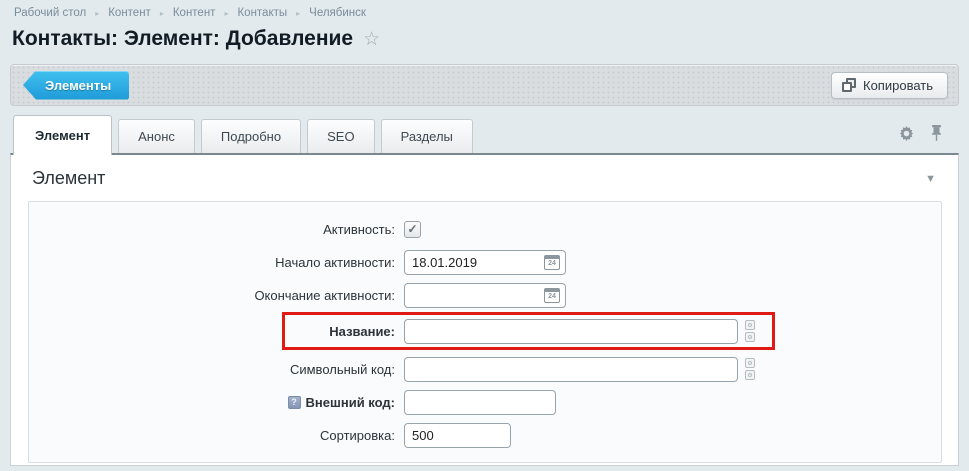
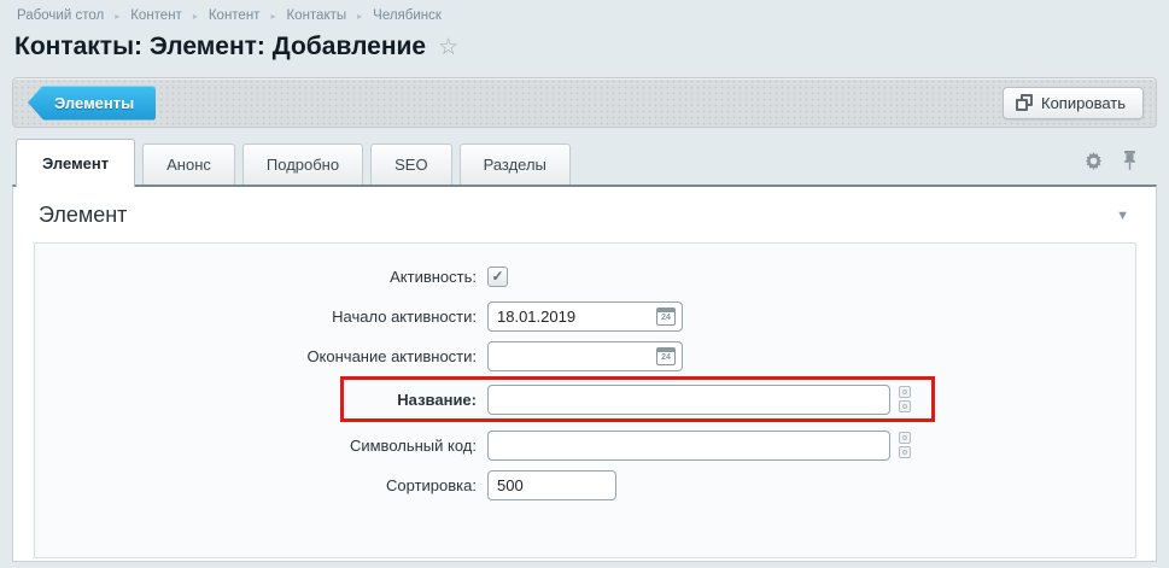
  Рабочий стол
  ▸
  Контент
  ▸
  Контент
  ▸
  Контакты
  ▸
  Челябинск
  Контакты: Элемент: Добавление
  ☆
  Элементы
  Копировать
  Элемент
  Анонс
  Подробно
  SEO
  Разделы
  Элемент
  ▼
  Активность:
  ✓
  Начало активности:
  18.01.2019
  Окончание активности:
  Название:
  Символьный код:
- ?
- Внешний код:
  Сортировка:
  500
